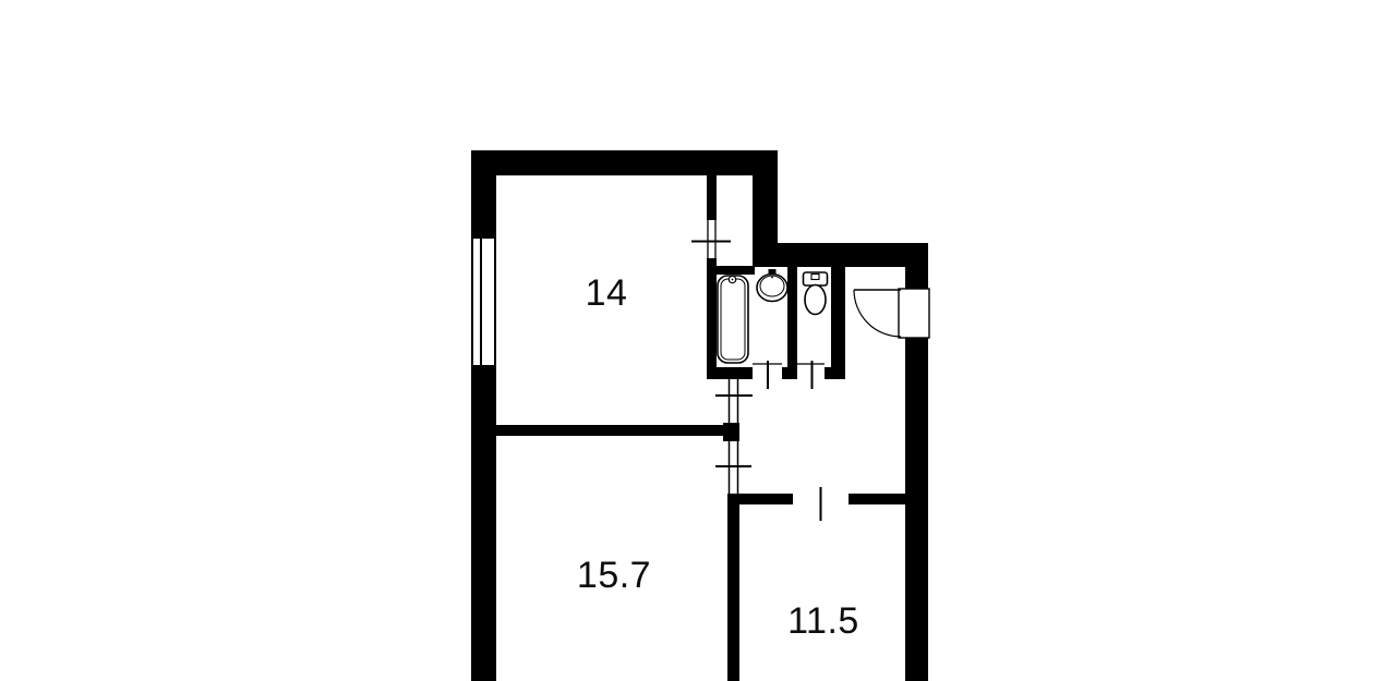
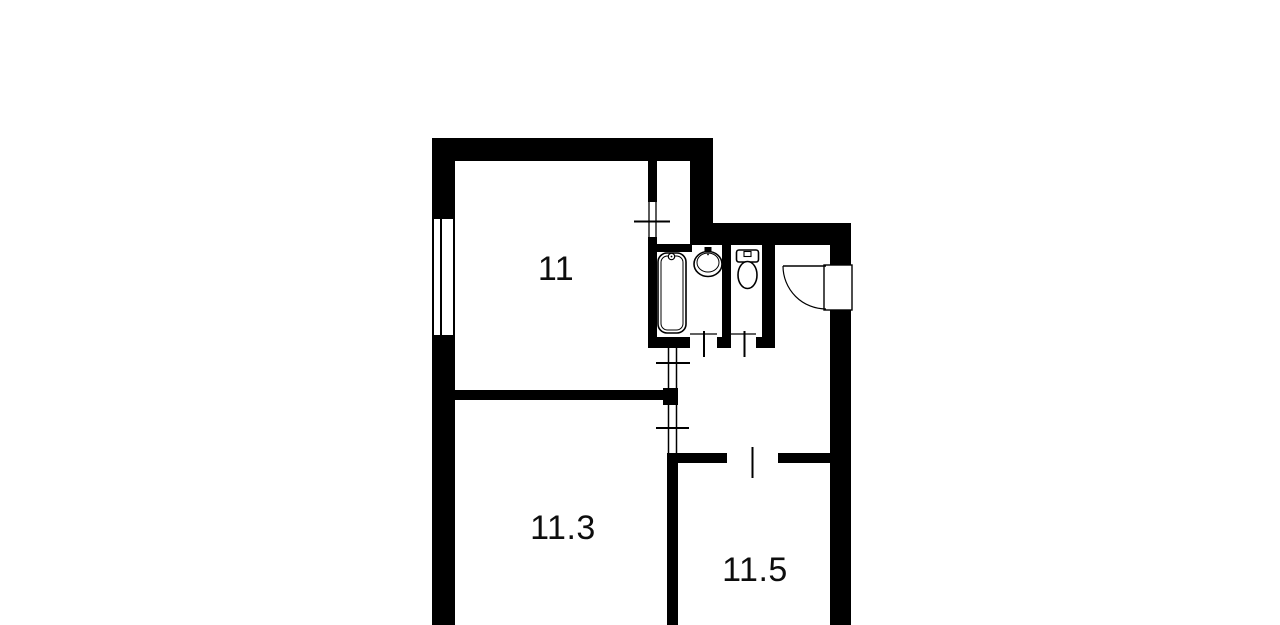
- 14
+ 11
- 15.7
+ 11.3
  11.5
